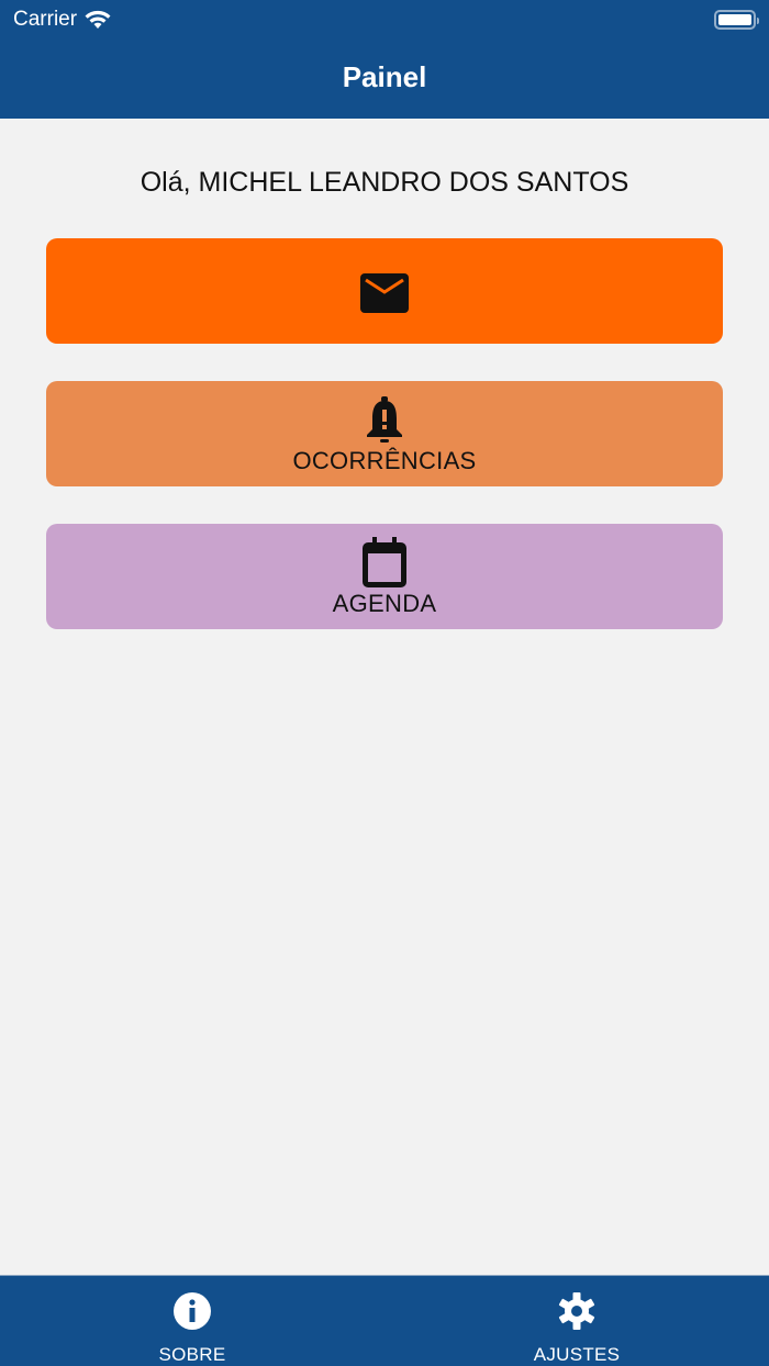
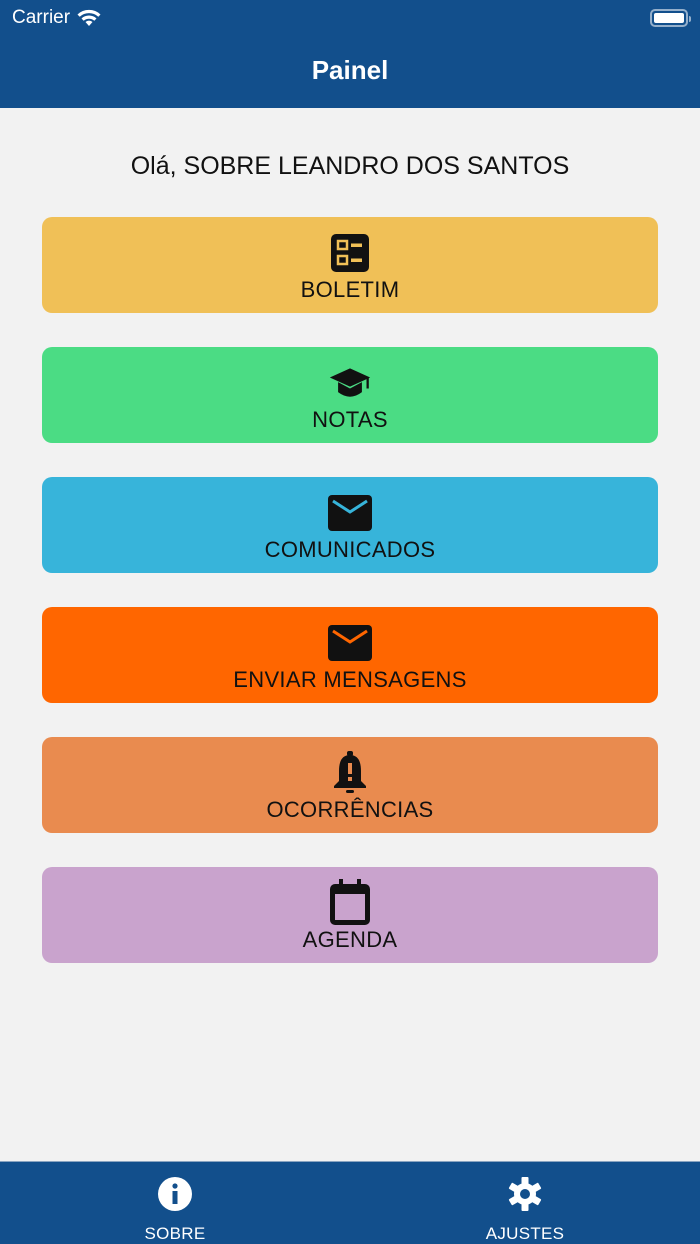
  Carrier
  Painel
- Olá, MICHEL LEANDRO DOS SANTOS
+ Olá, SOBRE LEANDRO DOS SANTOS
+ BOLETIM
+ NOTAS
+ COMUNICADOS
+ ENVIAR MENSAGENS
  OCORRÊNCIAS
  AGENDA
  SOBRE
  AJUSTES
